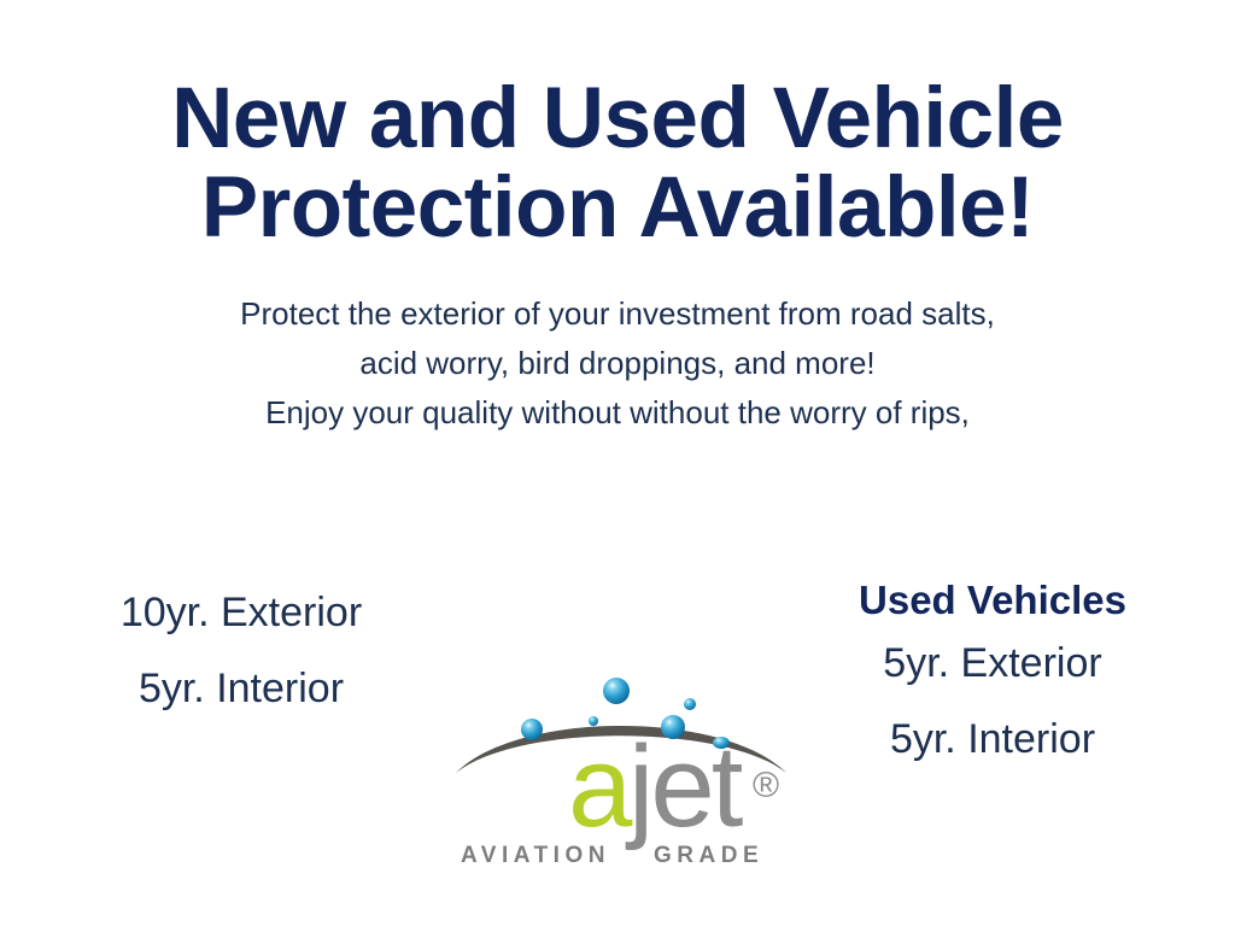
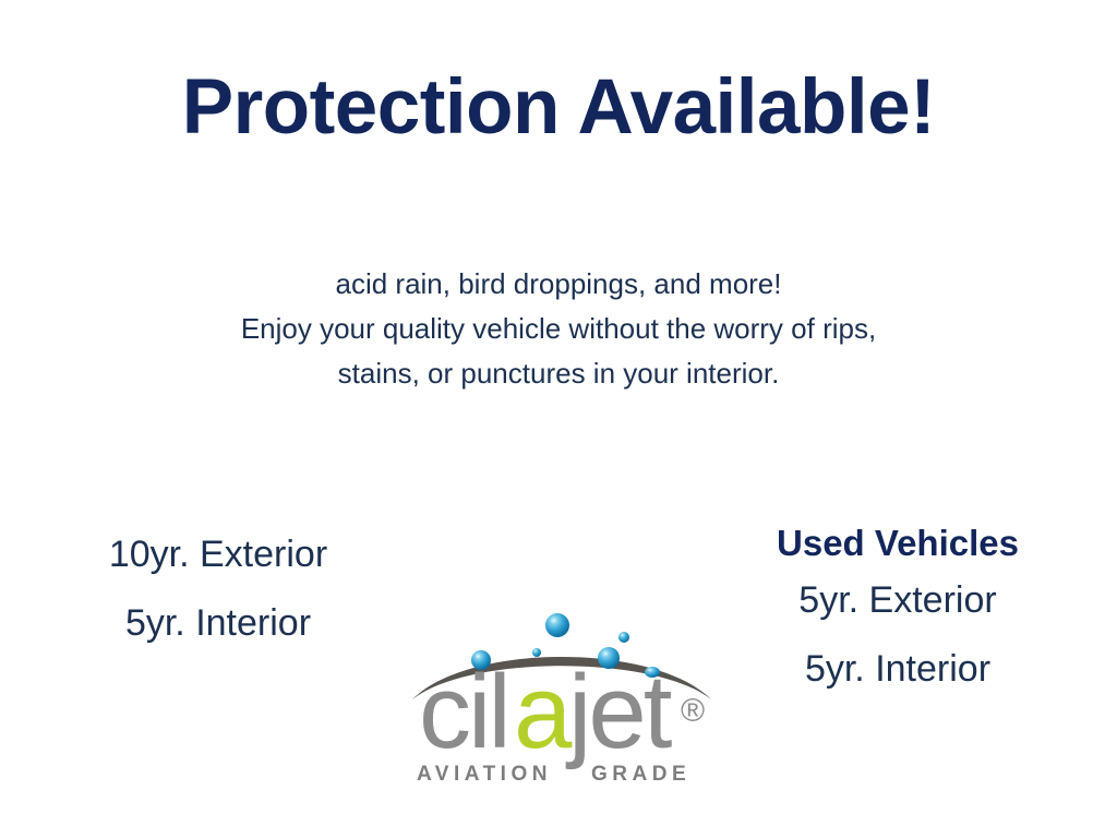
- New and Used Vehicle
  Protection Available!
- Protect the exterior of your investment from road salts,
- acid worry, bird droppings, and more!
+ acid rain, bird droppings, and more!
- Enjoy your quality without without the worry of rips,
+ Enjoy your quality vehicle without the worry of rips,
+ stains, or punctures in your interior.
  10yr. Exterior
  5yr. Interior
  Used Vehicles
  5yr. Exterior
  5yr. Interior
+ cil
  a
  jet
  ®
  AVIATION
  GRADE
